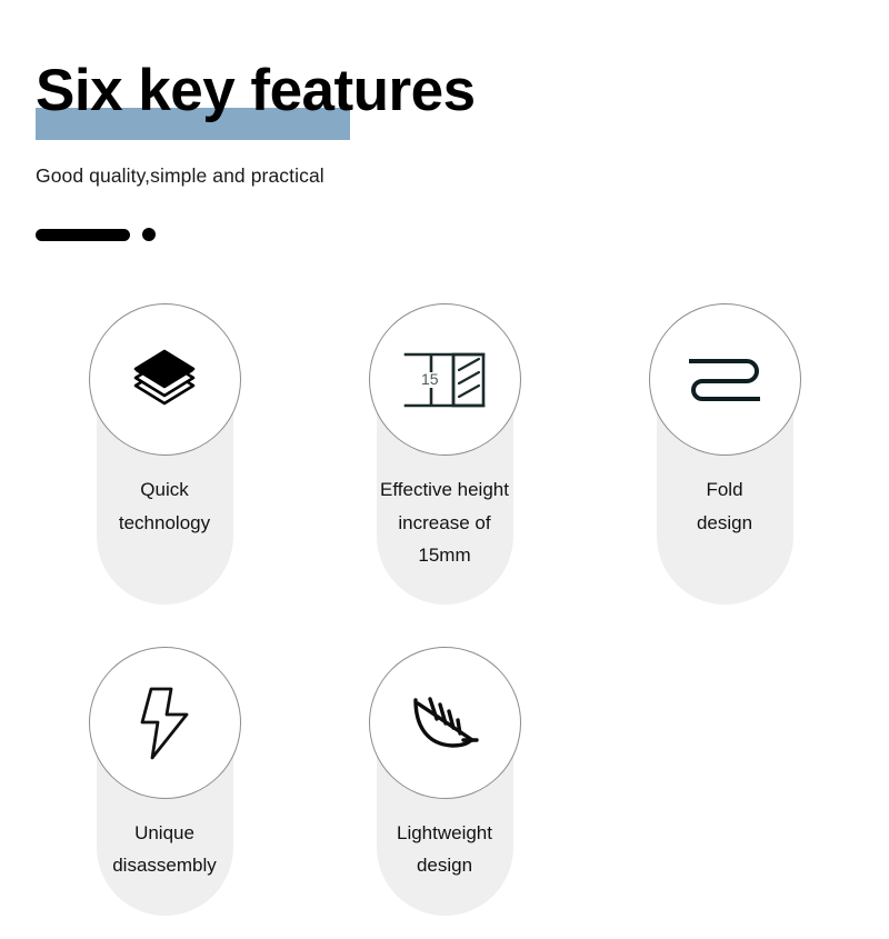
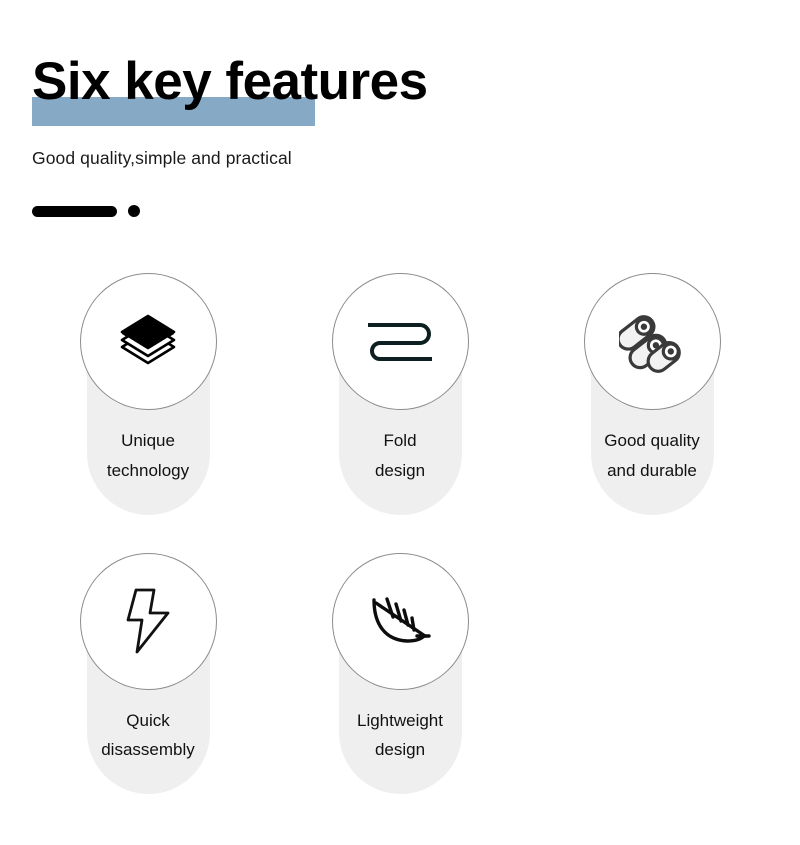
  Six key features
  Good quality,simple and practical
- Quick
+ Unique
  technology
- 15
- Effective height
- increase of
- 15mm
  Fold
  design
+ Good quality
+ and durable
- Unique
+ Quick
  disassembly
  Lightweight
  design
